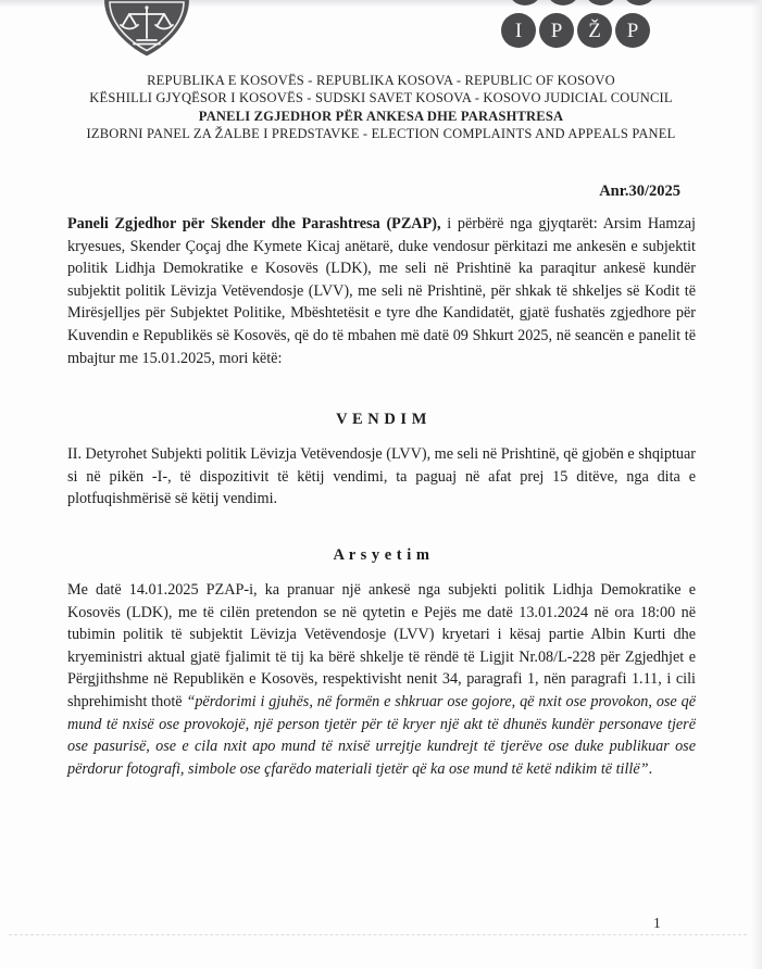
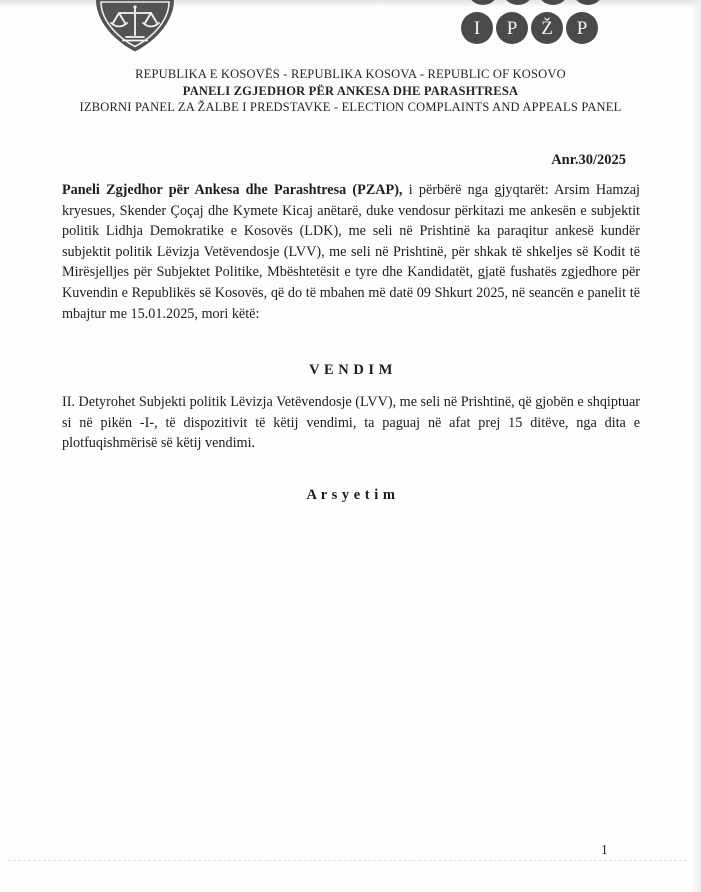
  I
  P
  Ž
  P
  REPUBLIKA E KOSOVËS - REPUBLIKA KOSOVA - REPUBLIC OF KOSOVO
- KËSHILLI GJYQËSOR I KOSOVËS - SUDSKI SAVET KOSOVA - KOSOVO JUDICIAL COUNCIL
  PANELI ZGJEDHOR PËR ANKESA DHE PARASHTRESA
  IZBORNI PANEL ZA ŽALBE I PREDSTAVKE - ELECTION COMPLAINTS AND APPEALS PANEL
  Anr.30/2025
- Paneli Zgjedhor për Skender dhe Parashtresa (PZAP), i përbërë nga gjyqtarët: Arsim Hamzaj kryesues, Skender Çoçaj dhe Kymete Kicaj anëtarë, duke vendosur përkitazi me ankesën e subjektit politik Lidhja Demokratike e Kosovës (LDK), me seli në Prishtinë ka paraqitur ankesë kundër subjektit politik Lëvizja Vetëvendosje (LVV), me seli në Prishtinë, për shkak të shkeljes së Kodit të Mirësjelljes për Subjektet Politike, Mbështetësit e tyre dhe Kandidatët, gjatë fushatës zgjedhore për Kuvendin e Republikës së Kosovës, që do të mbahen më datë 09 Shkurt 2025, në seancën e panelit të mbajtur me 15.01.2025, mori këtë:
+ Paneli Zgjedhor për Ankesa dhe Parashtresa (PZAP), i përbërë nga gjyqtarët: Arsim Hamzaj kryesues, Skender Çoçaj dhe Kymete Kicaj anëtarë, duke vendosur përkitazi me ankesën e subjektit politik Lidhja Demokratike e Kosovës (LDK), me seli në Prishtinë ka paraqitur ankesë kundër subjektit politik Lëvizja Vetëvendosje (LVV), me seli në Prishtinë, për shkak të shkeljes së Kodit të Mirësjelljes për Subjektet Politike, Mbështetësit e tyre dhe Kandidatët, gjatë fushatës zgjedhore për Kuvendin e Republikës së Kosovës, që do të mbahen më datë 09 Shkurt 2025, në seancën e panelit të mbajtur me 15.01.2025, mori këtë:
  V E N D I M
  II. Detyrohet Subjekti politik Lëvizja Vetëvendosje (LVV), me seli në Prishtinë, që gjobën e shqiptuar si në pikën -I-, të dispozitivit të këtij vendimi, ta paguaj në afat prej 15 ditëve, nga dita e plotfuqishmërisë së këtij vendimi.
  A r s y e t i m
- Me datë 14.01.2025 PZAP-i, ka pranuar një ankesë nga subjekti politik Lidhja Demokratike e Kosovës (LDK), me të cilën pretendon se në qytetin e Pejës me datë 13.01.2024 në ora 18:00 në tubimin politik të subjektit Lëvizja Vetëvendosje (LVV) kryetari i kësaj partie Albin Kurti dhe kryeministri aktual gjatë fjalimit të tij ka bërë shkelje të rëndë të Ligjit Nr.08/L-228 për Zgjedhjet e Përgjithshme në Republikën e Kosovës, respektivisht nenit 34, paragrafi 1, nën paragrafi 1.11, i cili shprehimisht thotë “përdorimi i gjuhës, në formën e shkruar ose gojore, që nxit ose provokon, ose që mund të nxisë ose provokojë, një person tjetër për të kryer një akt të dhunës kundër personave tjerë ose pasurisë, ose e cila nxit apo mund të nxisë urrejtje kundrejt të tjerëve ose duke publikuar ose përdorur fotografi, simbole ose çfarëdo materiali tjetër që ka ose mund të ketë ndikim të tillë”.
  1
